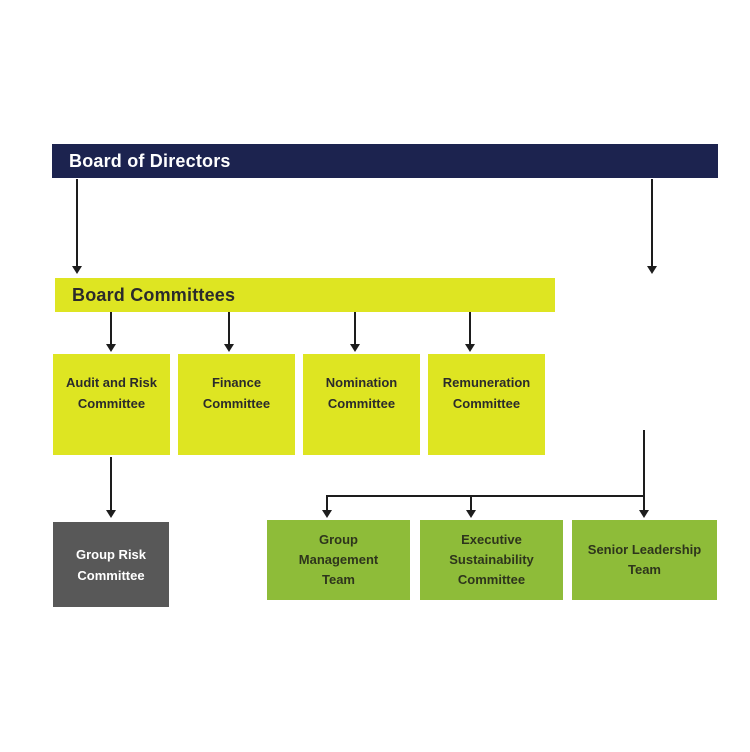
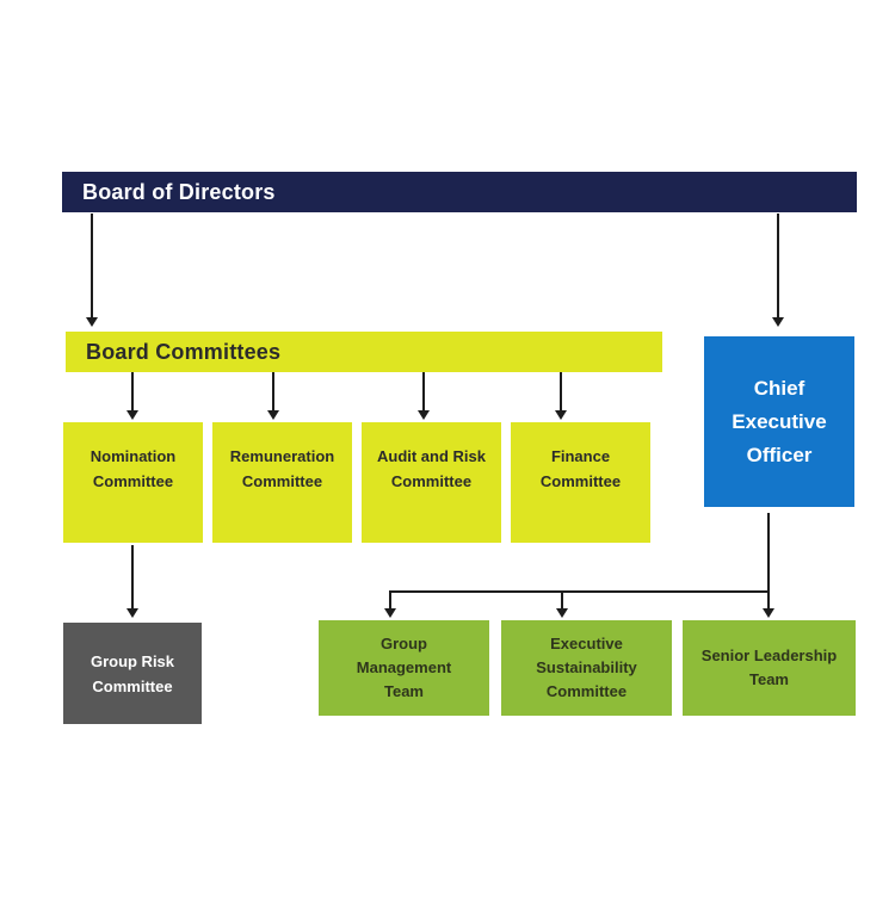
  Board of Directors
  Board Committees
+ Chief Executive Officer
- Audit and Risk Committee
+ Nomination Committee
- Finance Committee
+ Remuneration Committee
- Nomination Committee
+ Audit and Risk Committee
- Remuneration Committee
+ Finance Committee
  Group Risk Committee
  Group Management Team
  Executive Sustainability Committee
  Senior Leadership Team
